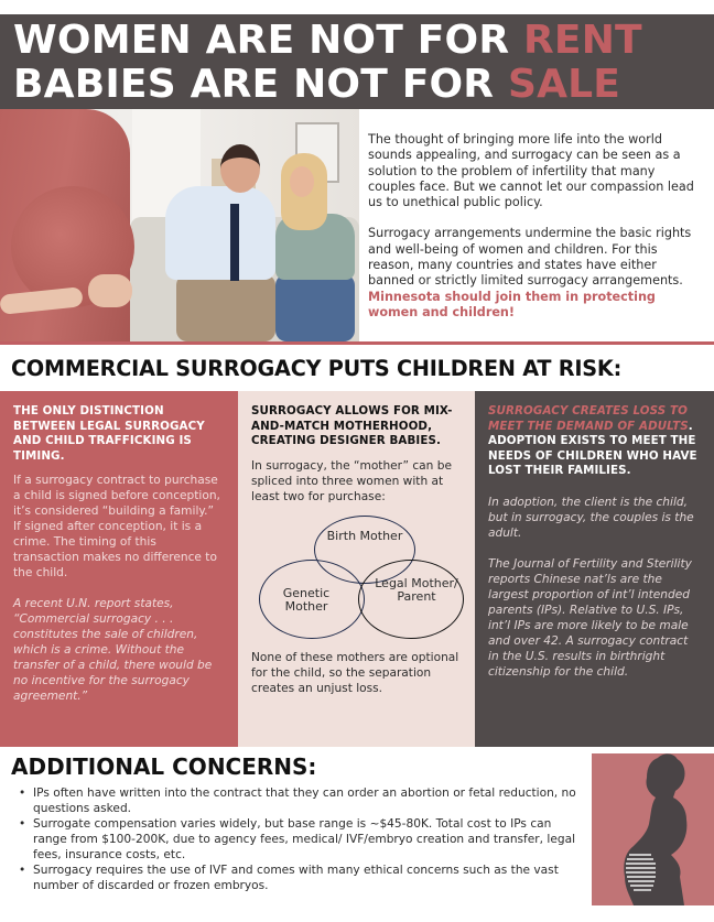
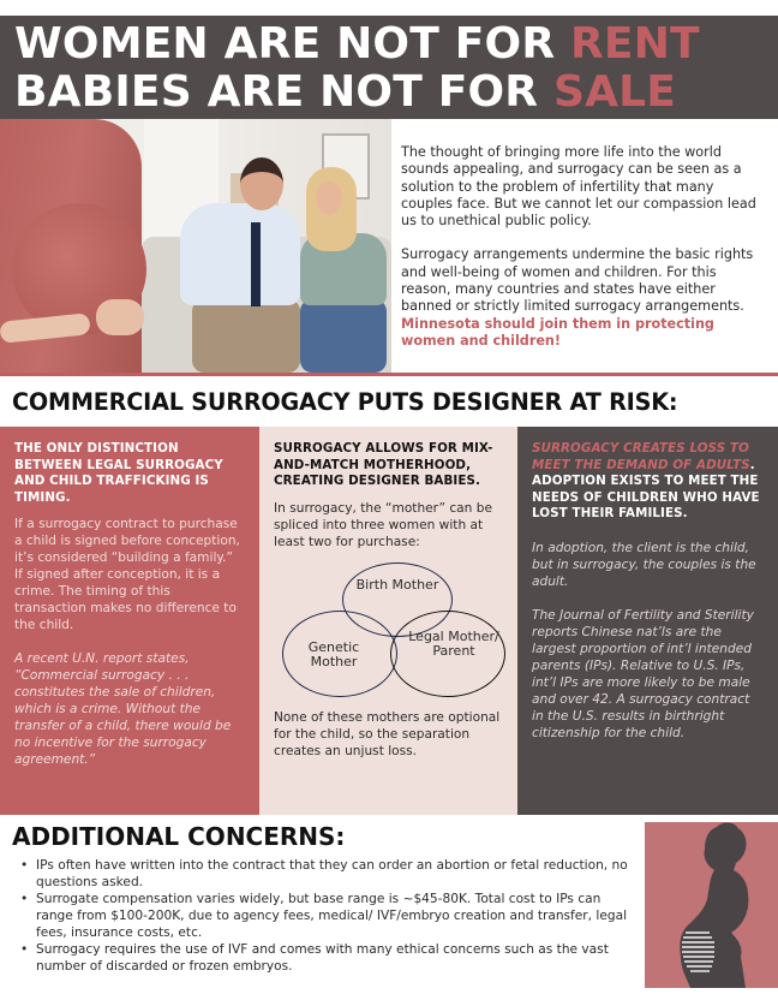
  WOMEN ARE NOT FOR RENT
  BABIES ARE NOT FOR SALE
  The thought of bringing more life into the world sounds appealing, and surrogacy can be seen as a solution to the problem of infertility that many couples face. But we cannot let our compassion lead us to unethical public policy.
  Surrogacy arrangements undermine the basic rights and well-being of women and children. For this reason, many countries and states have either banned or strictly limited surrogacy arrangements. Minnesota should join them in protecting women and children!
- COMMERCIAL SURROGACY PUTS CHILDREN AT RISK:
+ COMMERCIAL SURROGACY PUTS DESIGNER AT RISK:
  THE ONLY DISTINCTION BETWEEN LEGAL SURROGACY AND CHILD TRAFFICKING IS TIMING.
  If a surrogacy contract to purchase a child is signed before conception, it’s considered “building a family.” If signed after conception, it is a crime. The timing of this transaction makes no difference to the child.
  A recent U.N. report states, “Commercial surrogacy . . . constitutes the sale of children, which is a crime. Without the transfer of a child, there would be no incentive for the surrogacy agreement.”
  SURROGACY ALLOWS FOR MIX-AND-MATCH MOTHERHOOD, CREATING DESIGNER BABIES.
  In surrogacy, the “mother” can be spliced into three women with at least two for purchase:
  Birth Mother
  Genetic Mother
  Legal Mother/ Parent
  None of these mothers are optional for the child, so the separation creates an unjust loss.
  SURROGACY CREATES LOSS TO MEET THE DEMAND OF ADULTS. ADOPTION EXISTS TO MEET THE NEEDS OF CHILDREN WHO HAVE LOST THEIR FAMILIES.
  In adoption, the client is the child, but in surrogacy, the couples is the adult.
  The Journal of Fertility and Sterility reports Chinese nat’ls are the largest proportion of int’l intended parents (IPs). Relative to U.S. IPs, int’l IPs are more likely to be male and over 42. A surrogacy contract in the U.S. results in birthright citizenship for the child.
  ADDITIONAL CONCERNS:
  IPs often have written into the contract that they can order an abortion or fetal reduction, no questions asked.
  Surrogate compensation varies widely, but base range is ~$45-80K. Total cost to IPs can range from $100-200K, due to agency fees, medical/ IVF/embryo creation and transfer, legal fees, insurance costs, etc.
  Surrogacy requires the use of IVF and comes with many ethical concerns such as the vast number of discarded or frozen embryos.
